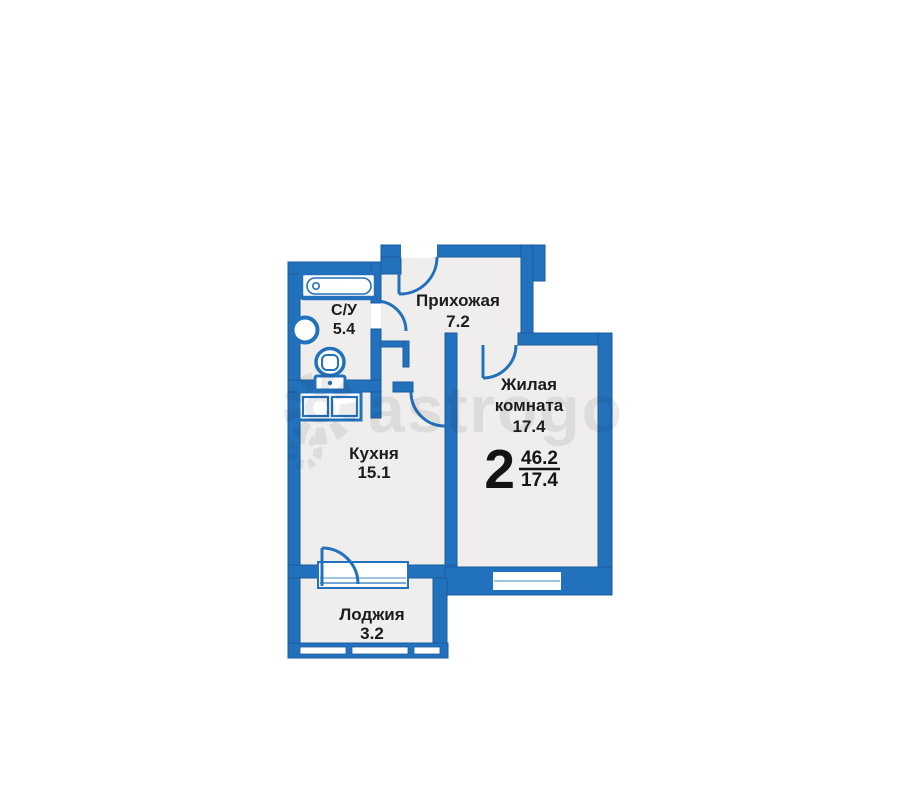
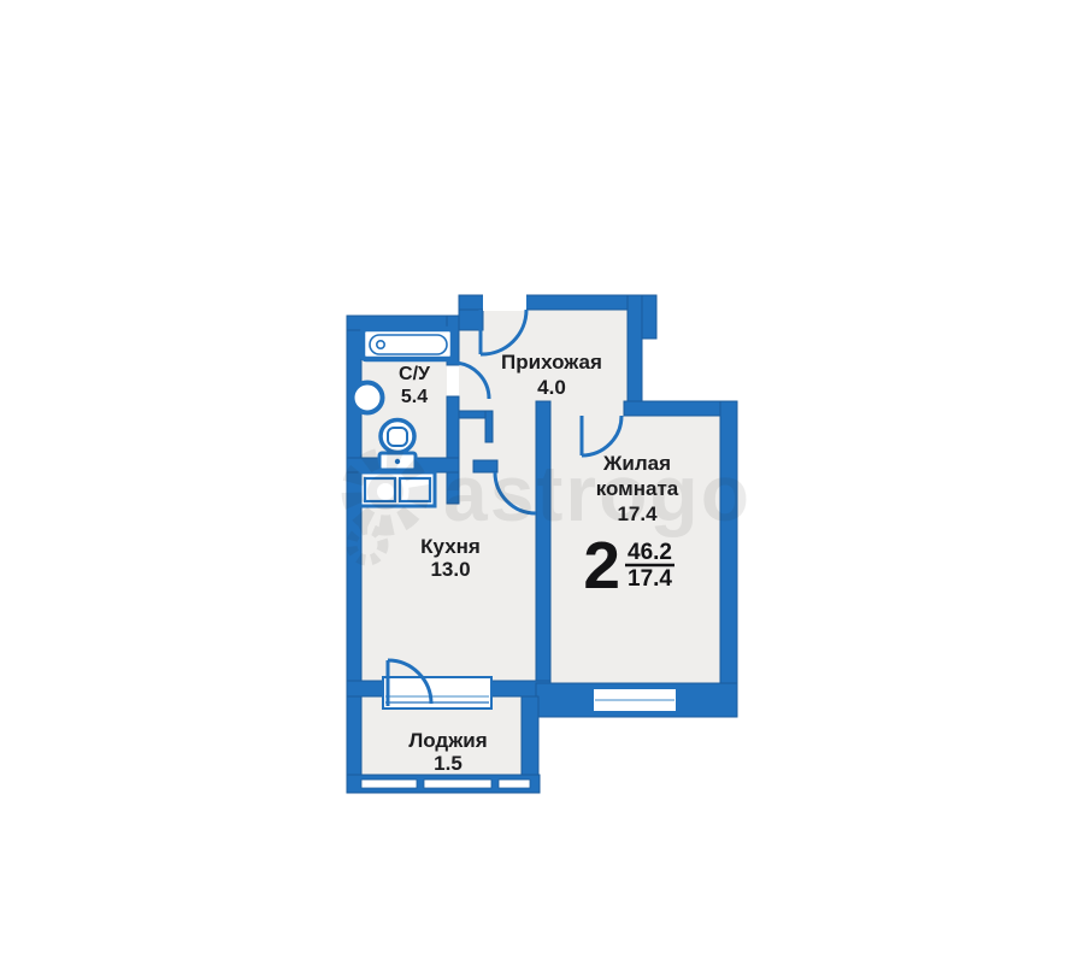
  С/У
  5.4
  Прихожая
- 7.2
+ 4.0
  Жилая
  комната
  17.4
  Кухня
- 15.1
+ 13.0
  Лоджия
- 3.2
+ 1.5
  2
  46.2
  17.4
  astrogo
